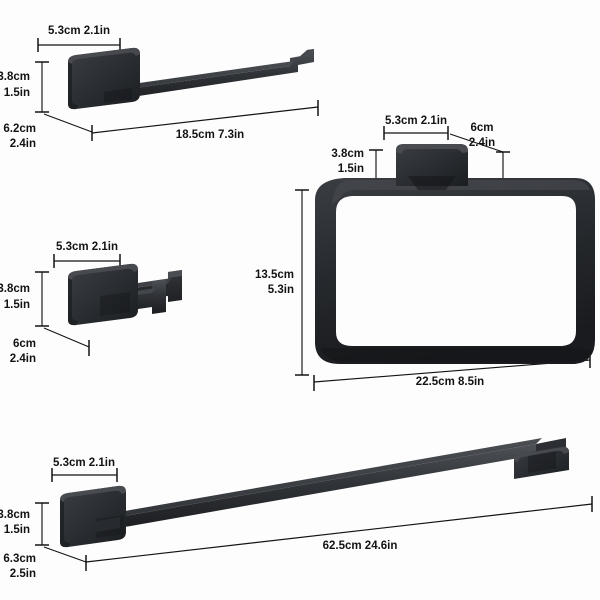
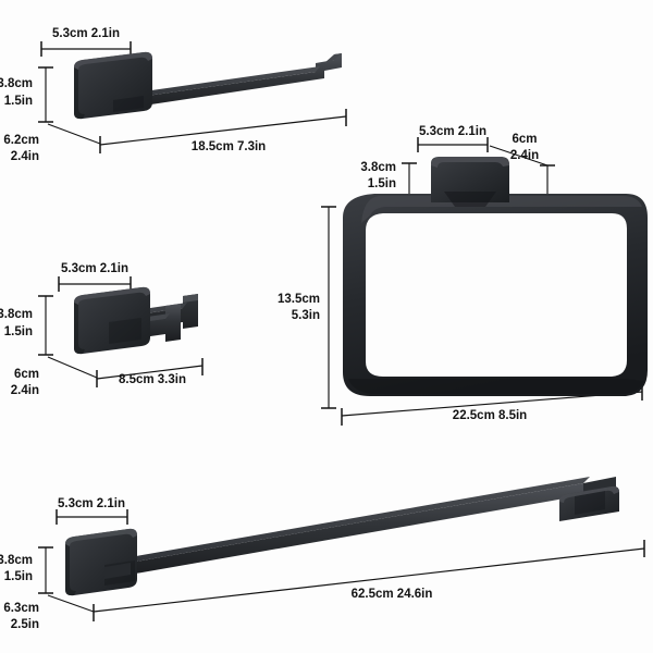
  5.3cm 2.1in
  3.8cm
  1.5in
  6.2cm
  2.4in
  18.5cm 7.3in
  5.3cm 2.1in
  3.8cm
  1.5in
  6cm
  2.4in
+ 8.5cm 3.3in
  5.3cm 2.1in
  6cm
  24in
  3.8cm
  1.5in
  13.5cm
  5.3in
  22.5cm 8.5in
  5.3cm 2.1in
  3.8cm
  1.5in
  6.3cm
  2.5in
  62.5cm 24.6in
